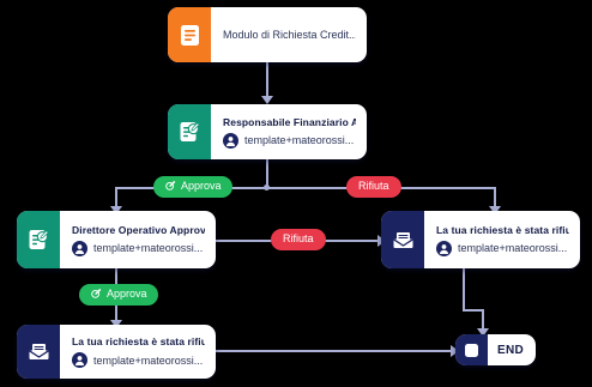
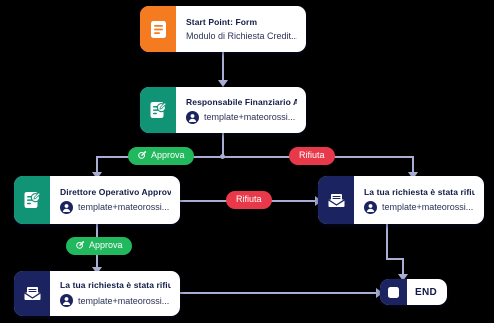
+ Start Point: Form
  Modulo di Richiesta Credit..
  Responsabile Finanziario A
  template+mateorossi...
  Direttore Operativo Approv
  template+mateorossi...
  La tua richiesta è stata rifiu
  template+mateorossi...
  La tua richiesta è stata rifiu
  template+mateorossi...
  Approva
  Rifiuta
  Rifiuta
  Approva
  END
